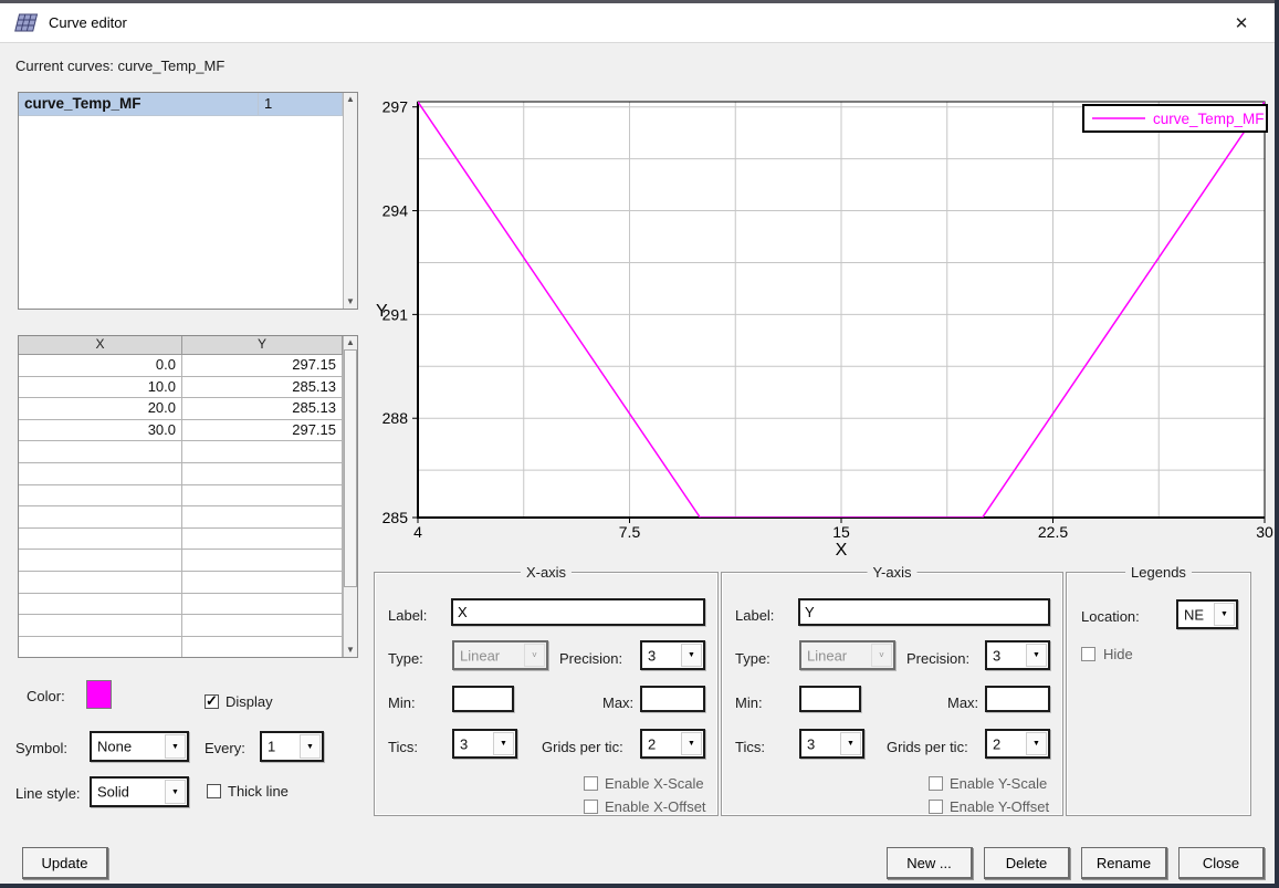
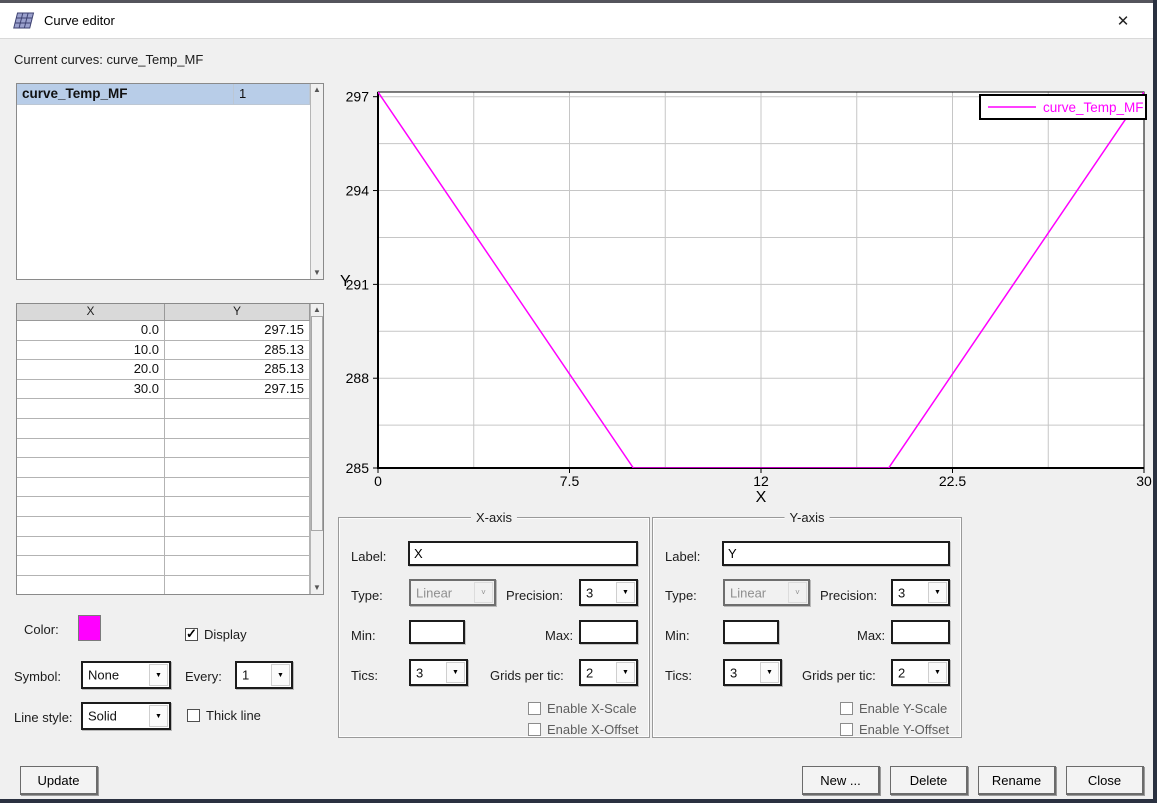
  Curve editor
  ✕
  Current curves: curve_Temp_MF
  curve_Temp_MF
  1
  ▲
  ▼
  X
  Y
  0.0
  297.15
  10.0
  285.13
  20.0
  285.13
  30.0
  297.15
  ▲
  ▼
  Color:
  Display
  Symbol:
  None
  Every:
  1
  Line style:
  Solid
  Thick line
  Update
- 4
+ 0
  7.5
- 15
+ 12
  22.5
  30
  285
  288
  291
  294
  297
  Y
  X
  curve_Temp_MF
  X-axis
  Label:
  X
  Type:
  Linear
  ˅
  Precision:
  3
  Min:
  Max:
  Tics:
  3
  Grids per tic:
  2
  Enable X-Scale
  Enable X-Offset
  Y-axis
  Label:
  Y
  Type:
  Linear
  ˅
  Precision:
  3
  Min:
  Max:
  Tics:
  3
  Grids per tic:
  2
  Enable Y-Scale
  Enable Y-Offset
- Legends
- Location:
- NE
- Hide
  New ...
  Delete
  Rename
  Close
